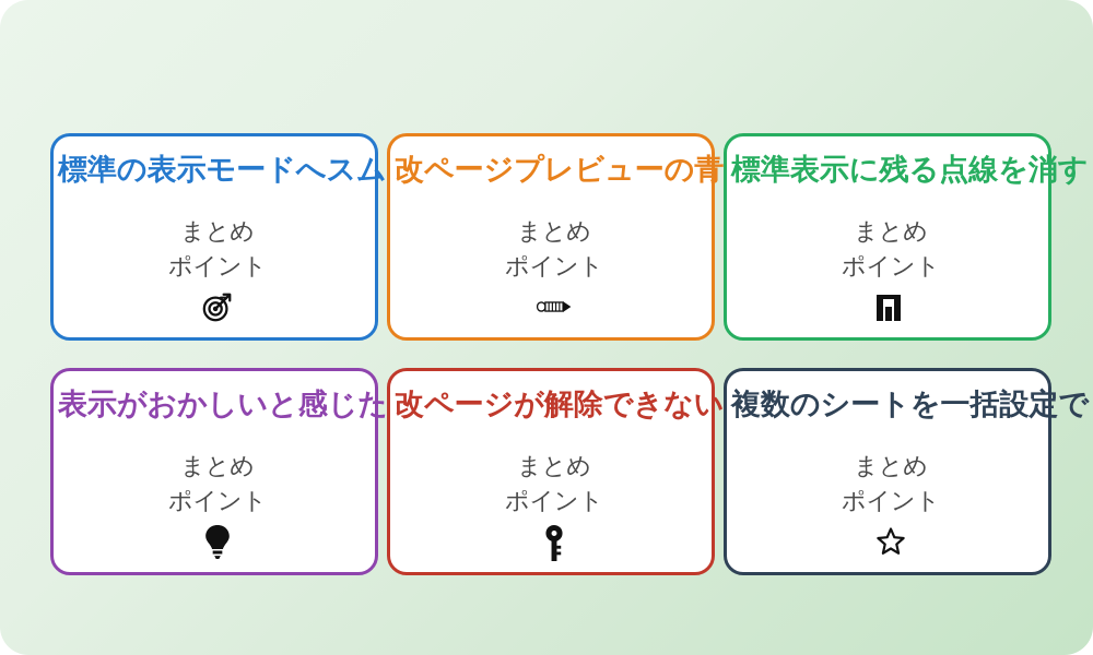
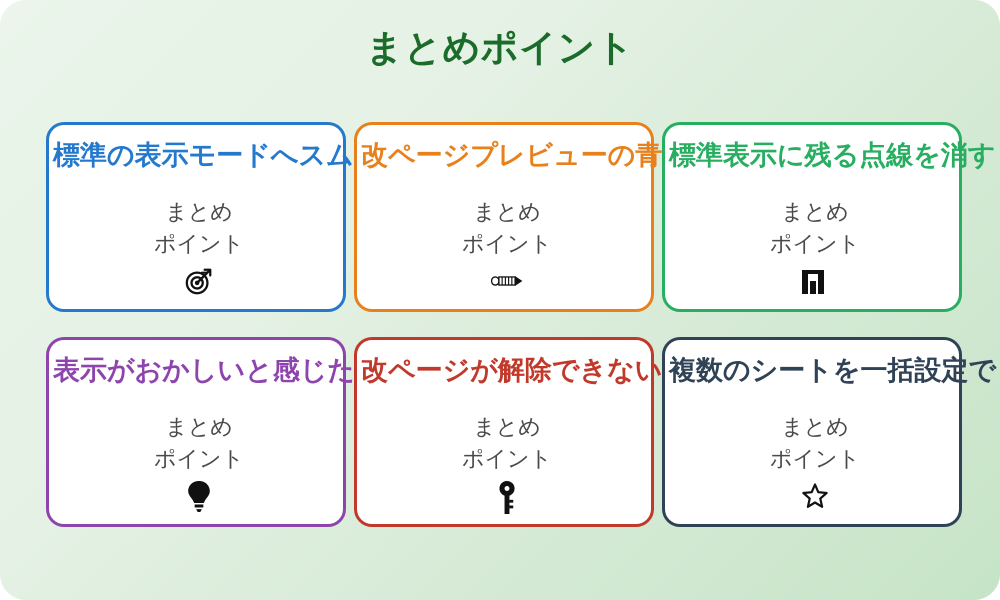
+ まとめポイント
  標準の表示モードへスム
  まとめ
  ポイント
  改ページプレビューの青
  まとめ
  ポイント
  標準表示に残る点線を消す
  まとめ
  ポイント
  表示がおかしいと感じた
  まとめ
  ポイント
  改ページが解除できない
  まとめ
  ポイント
  複数のシートを一括設定で
  まとめ
  ポイント
